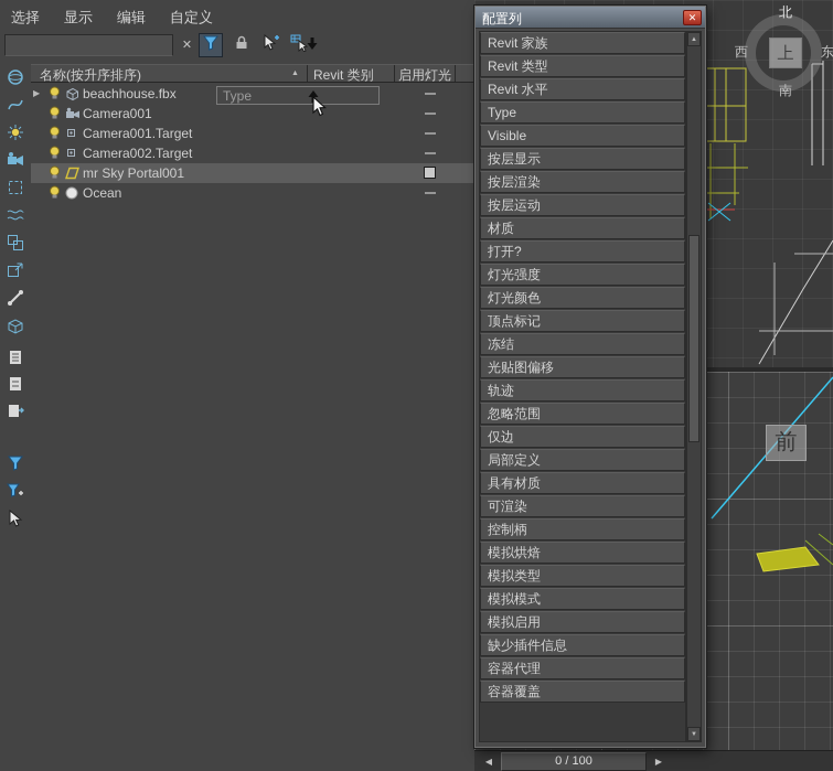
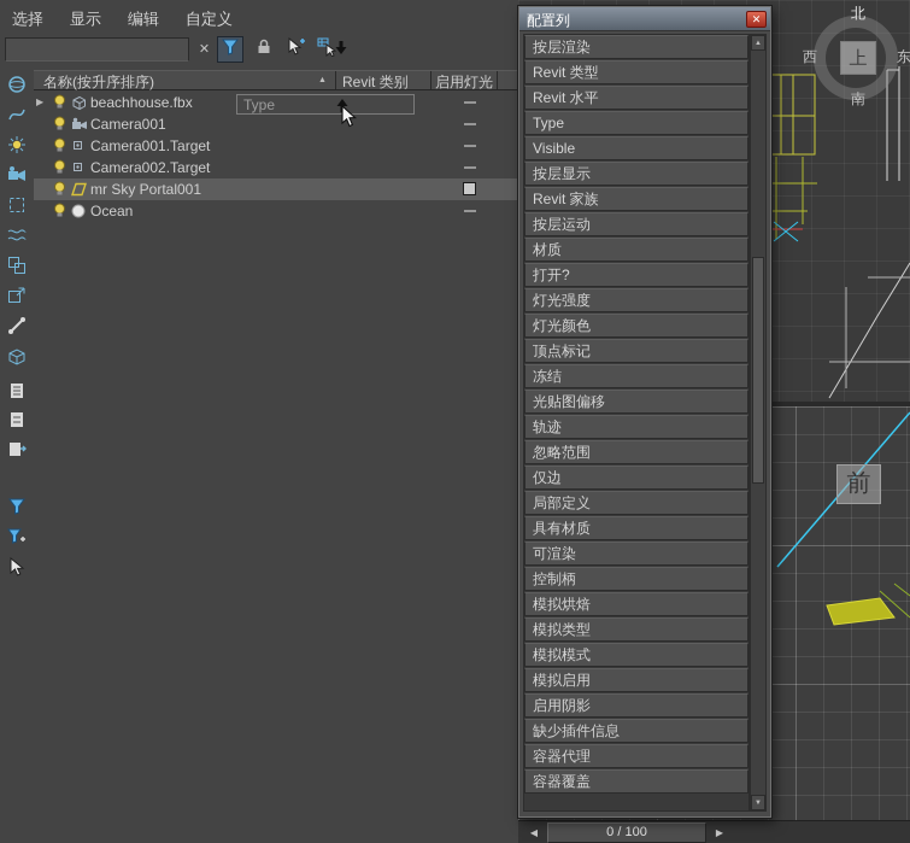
  上
  北
  南
  东
  西
  前
  选择
  显示
  编辑
  自定义
  ✕
  名称(按升序排序)
  Revit 类别
  启用灯光
  ▶
  beachhouse.fbx
  Camera001
  Camera001.Target
  Camera002.Target
  mr Sky Portal001
  Ocean
  Type
  配置列
  ✕
- Revit 家族
+ 按层渲染
  Revit 类型
  Revit 水平
  Type
  Visible
  按层显示
- 按层渲染
+ Revit 家族
  按层运动
  材质
  打开?
  灯光强度
  灯光颜色
  顶点标记
  冻结
  光贴图偏移
  轨迹
  忽略范围
  仅边
  局部定义
  具有材质
  可渲染
  控制柄
  模拟烘焙
  模拟类型
  模拟模式
  模拟启用
+ 启用阴影
  缺少插件信息
  容器代理
  容器覆盖
  ◀
  0 / 100
  ▶
